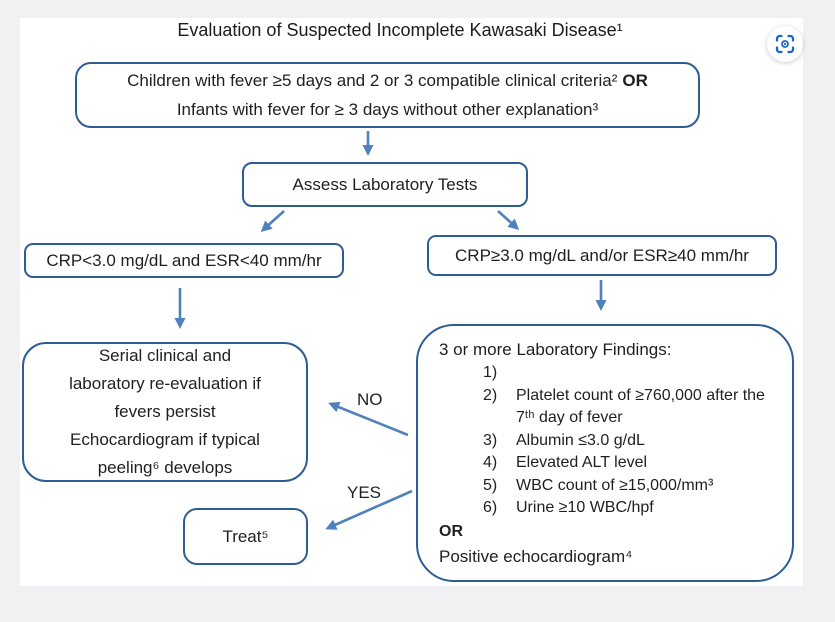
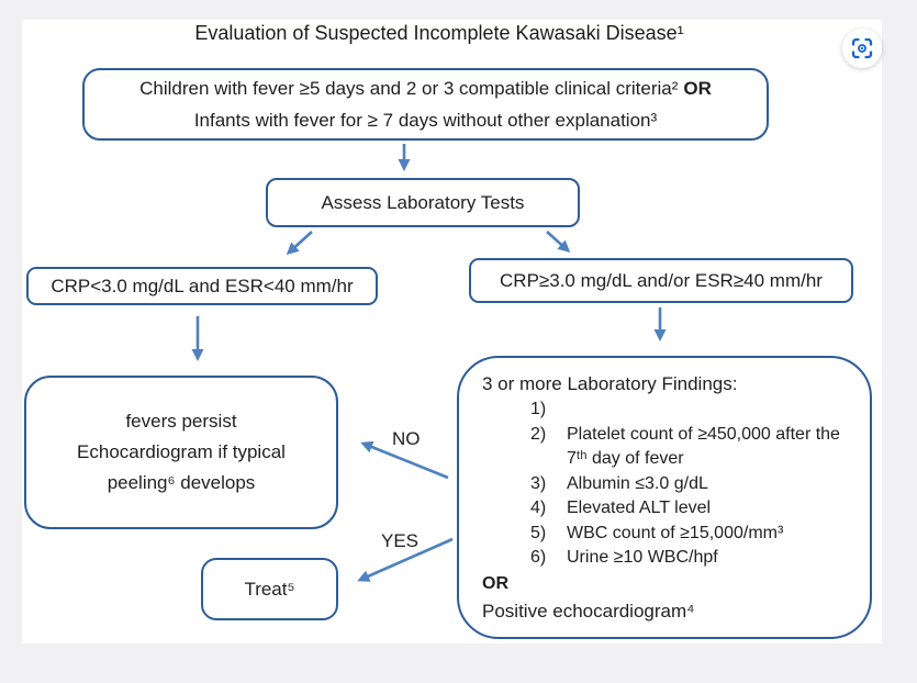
  Evaluation of Suspected Incomplete Kawasaki Disease¹
  Children with fever ≥5 days and 2 or 3 compatible clinical criteria² OR
- Infants with fever for ≥ 3 days without other explanation³
+ Infants with fever for ≥ 7 days without other explanation³
  Assess Laboratory Tests
  CRP<3.0 mg/dL and ESR<40 mm/hr
  CRP≥3.0 mg/dL and/or ESR≥40 mm/hr
- Serial clinical and
- laboratory re-evaluation if
  fevers persist
  Echocardiogram if typical
  peeling⁶ develops
  3 or more Laboratory Findings:
  1)
  2)
- Platelet count of ≥760,000 after the
+ Platelet count of ≥450,000 after the
  7ᵗʰ day of fever
  3)
  Albumin ≤3.0 g/dL
  4)
  Elevated ALT level
  5)
  WBC count of ≥15,000/mm³
  6)
  Urine ≥10 WBC/hpf
  OR
  Positive echocardiogram⁴
  Treat⁵
  NO
  YES
